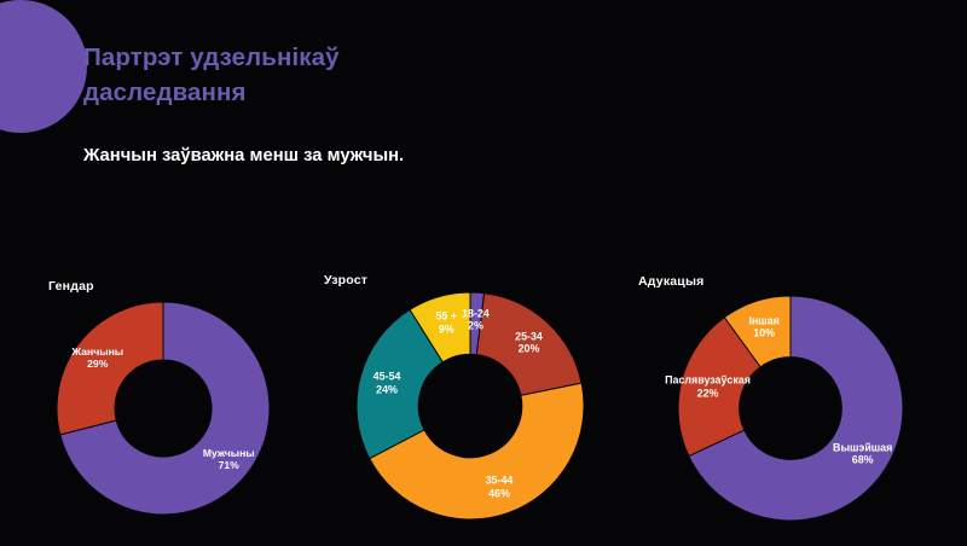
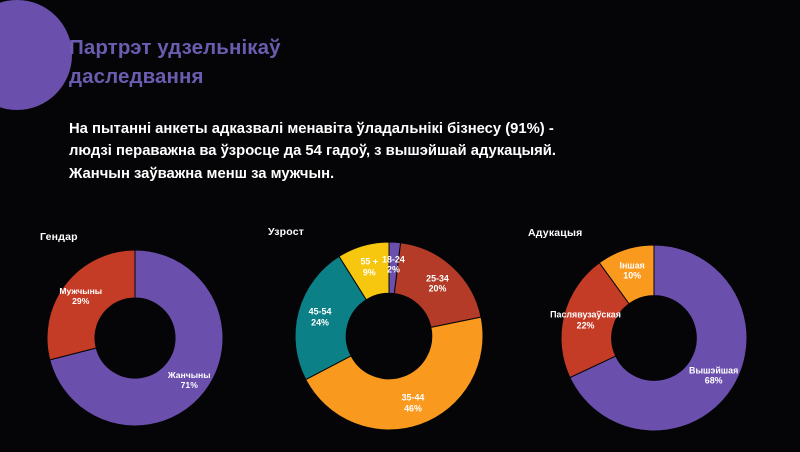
  Партрэт удзельнікаў
  даследвання
+ На пытанні анкеты адказвалі менавіта ўладальнікі бізнесу (91%) -
+ людзі пераважна ва ўзросце да 54 гадоў, з вышэйшай адукацыяй.
  Жанчын заўважна менш за мужчын.
  Гендар
- Мужчыны
+ Жанчыны
  71%
- Жанчыны
+ Мужчыны
  29%
  Узрост
  18-24
  2%
  25-34
  20%
  35-44
  46%
  45-54
  24%
  55 +
  9%
  Адукацыя
  Вышэйшая
  68%
  Паслявузаўская
  22%
  Іншая
  10%
